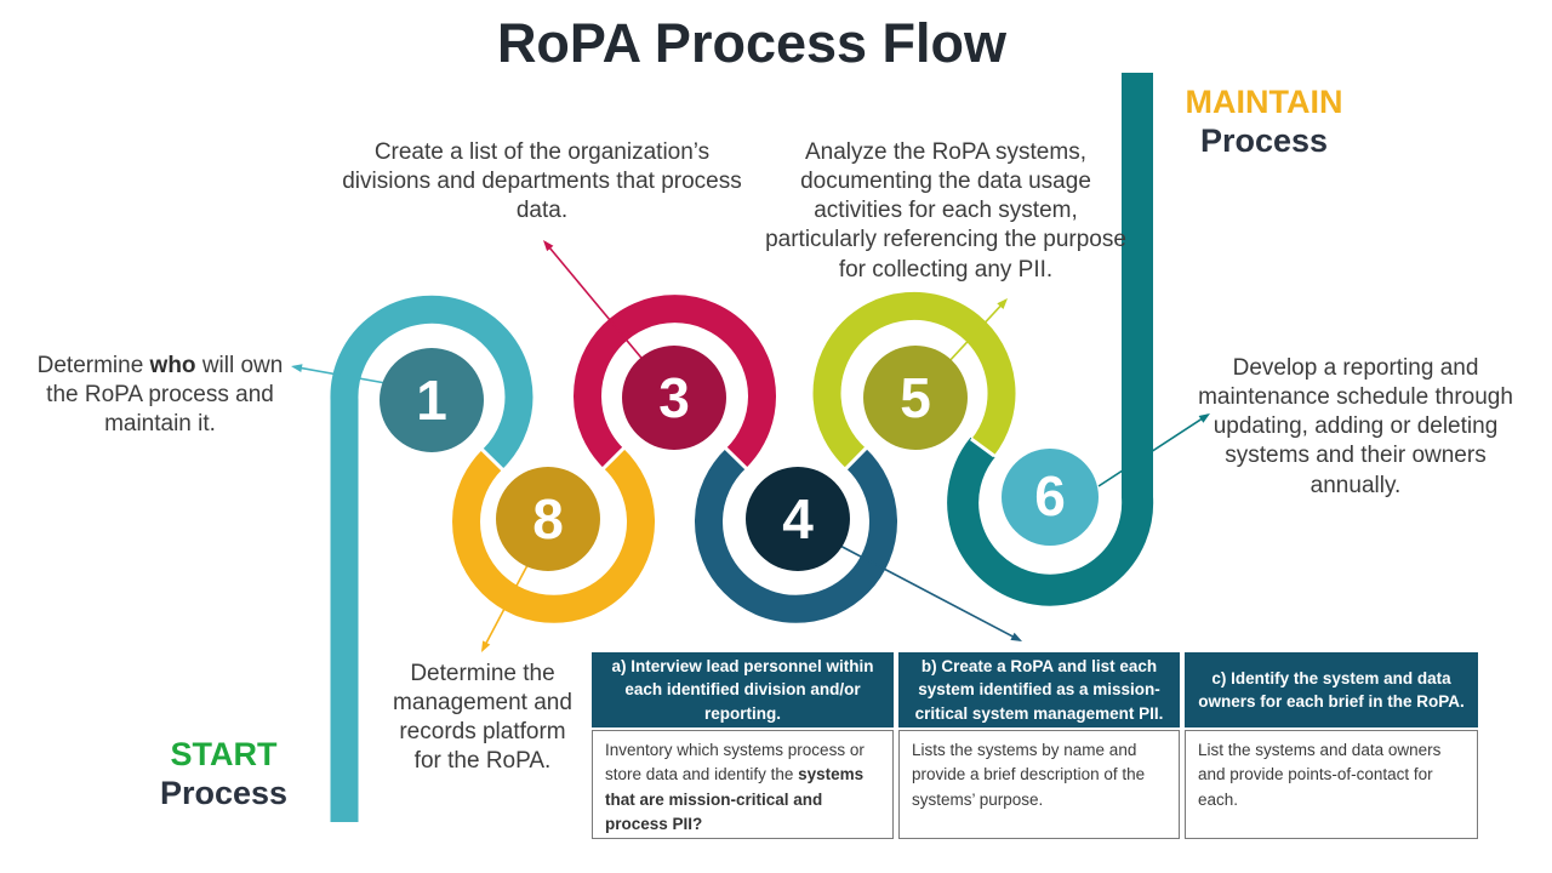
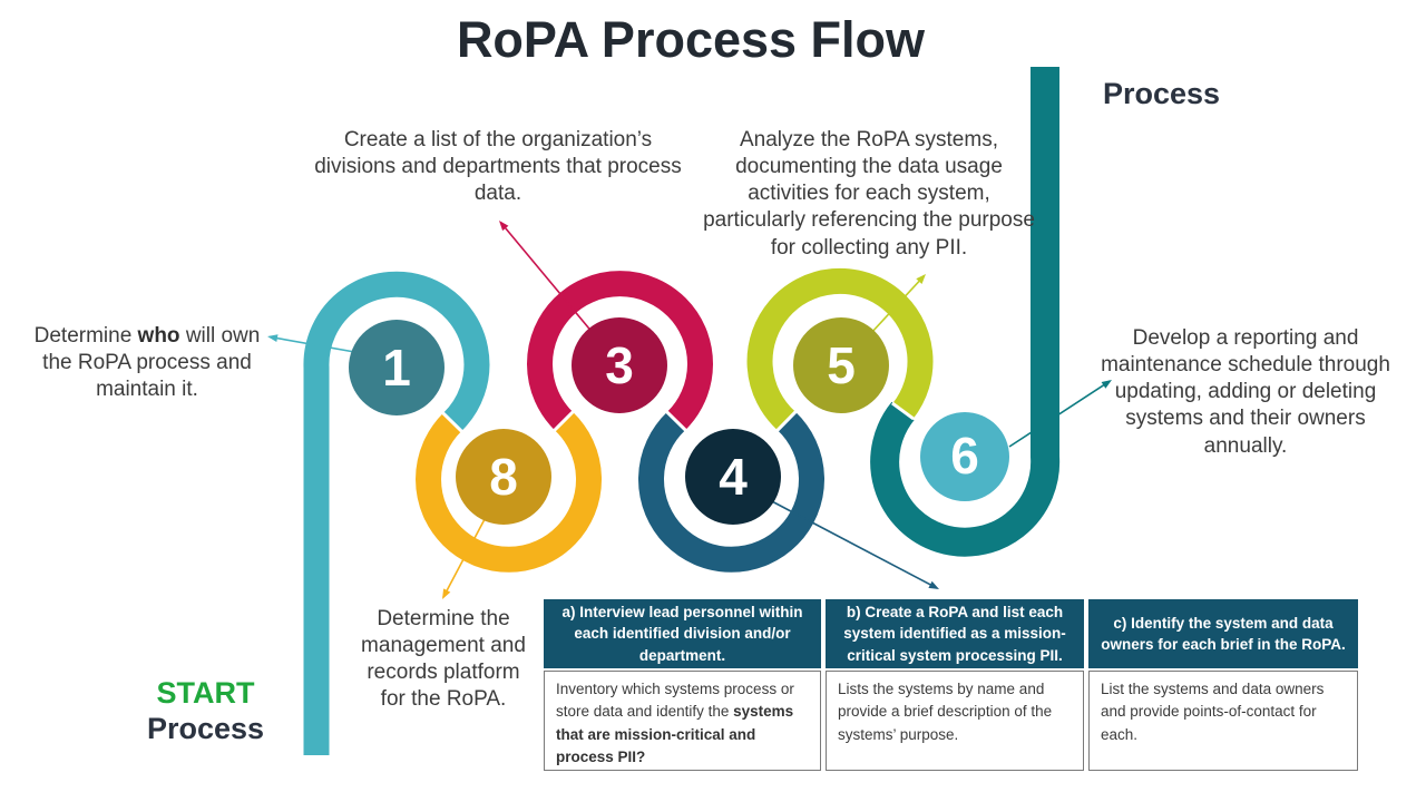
  1
  8
  3
  4
  5
  6
  RoPA Process Flow
- MAINTAIN
  Process
  START
  Process
  Determine who will own the RoPA process and maintain it.
  Create a list of the organization’s divisions and departments that process data.
  Analyze the RoPA systems, documenting the data usage activities for each system, particularly referencing the purpose for collecting any PII.
  Develop a reporting and maintenance schedule through updating, adding or deleting systems and their owners annually.
  Determine the management and records platform for the RoPA.
- a) Interview lead personnel within each identified division and/or reporting.
+ a) Interview lead personnel within each identified division and/or department.
- b) Create a RoPA and list each system identified as a mission-critical system management PII.
+ b) Create a RoPA and list each system identified as a mission-critical system processing PII.
  c) Identify the system and data owners for each brief in the RoPA.
  Inventory which systems process or store data and identify the systems that are mission-critical and process PII?
  Lists the systems by name and provide a brief description of the systems’ purpose.
  List the systems and data owners and provide points-of-contact for each.
